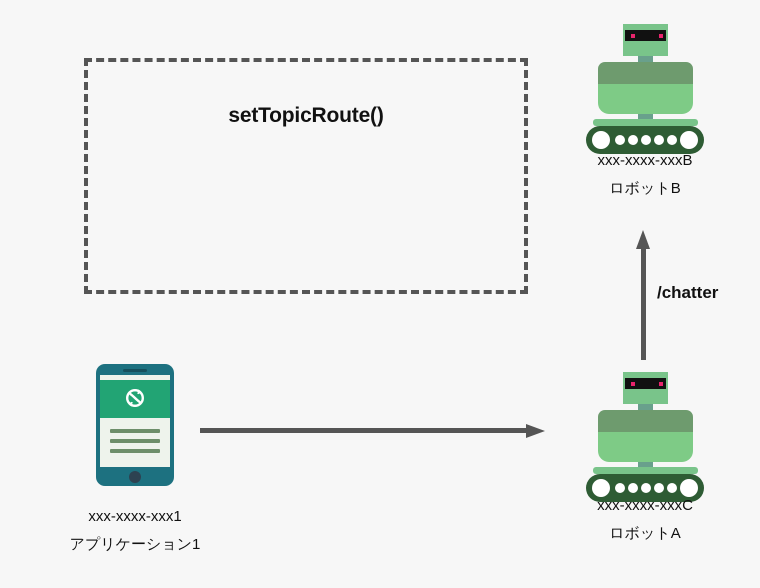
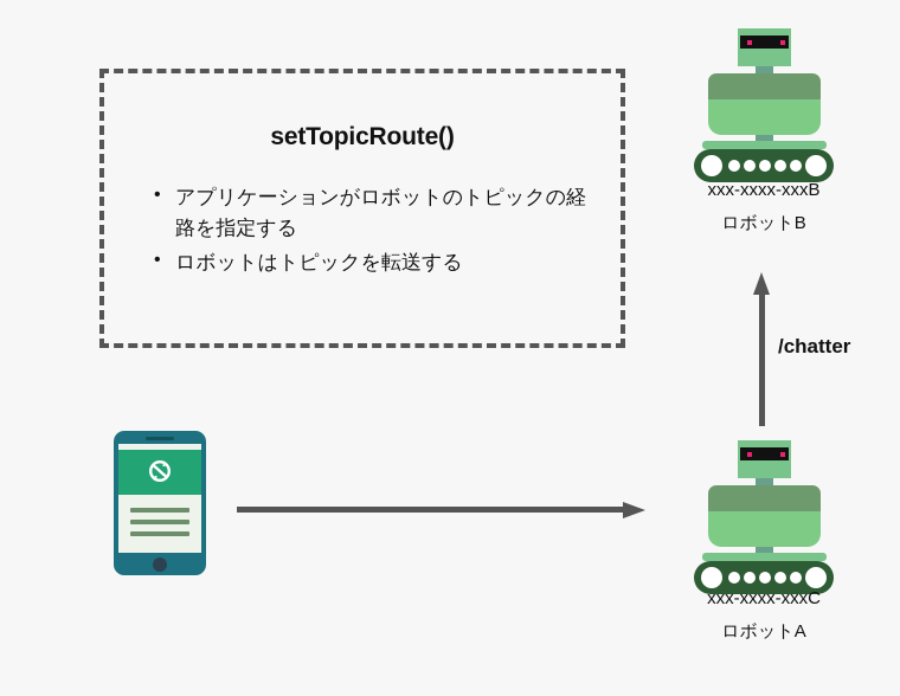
  setTopicRoute()
+ アプリケーションがロボットのトピックの経路を指定する
+ ロボットはトピックを転送する
  xxx-xxxx-xxxB
  ロボットB
  /chatter
  xxx-xxxx-xxxC
  ロボットA
- xxx-xxxx-xxx1
- アプリケーション1
